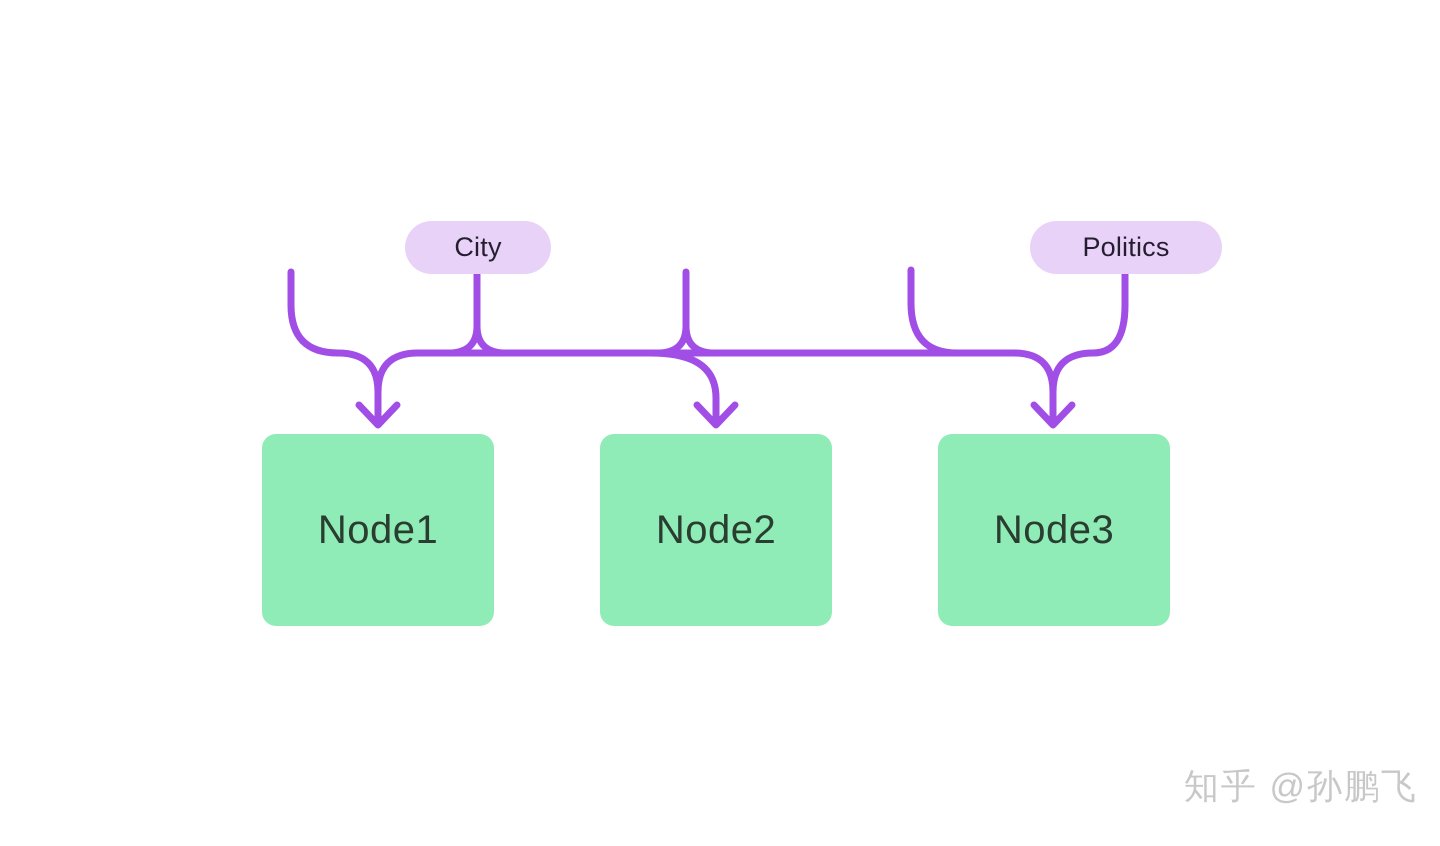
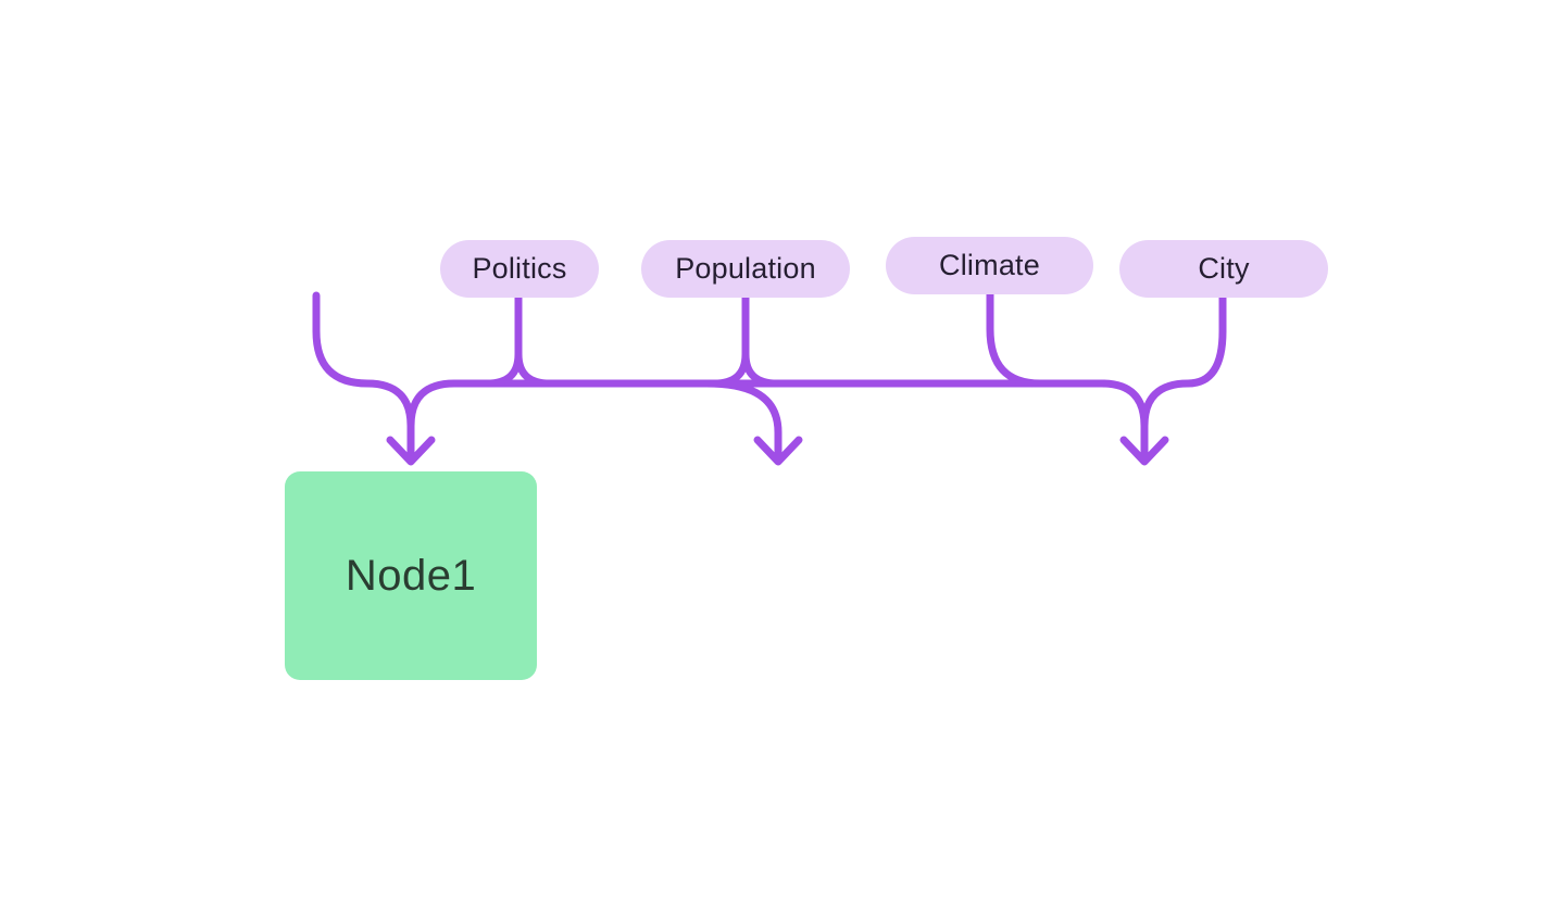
- City
+ Politics
+ Population
+ Climate
- Politics
+ City
  Node1
- Node2
- Node3
- 知乎 @孙鹏飞
